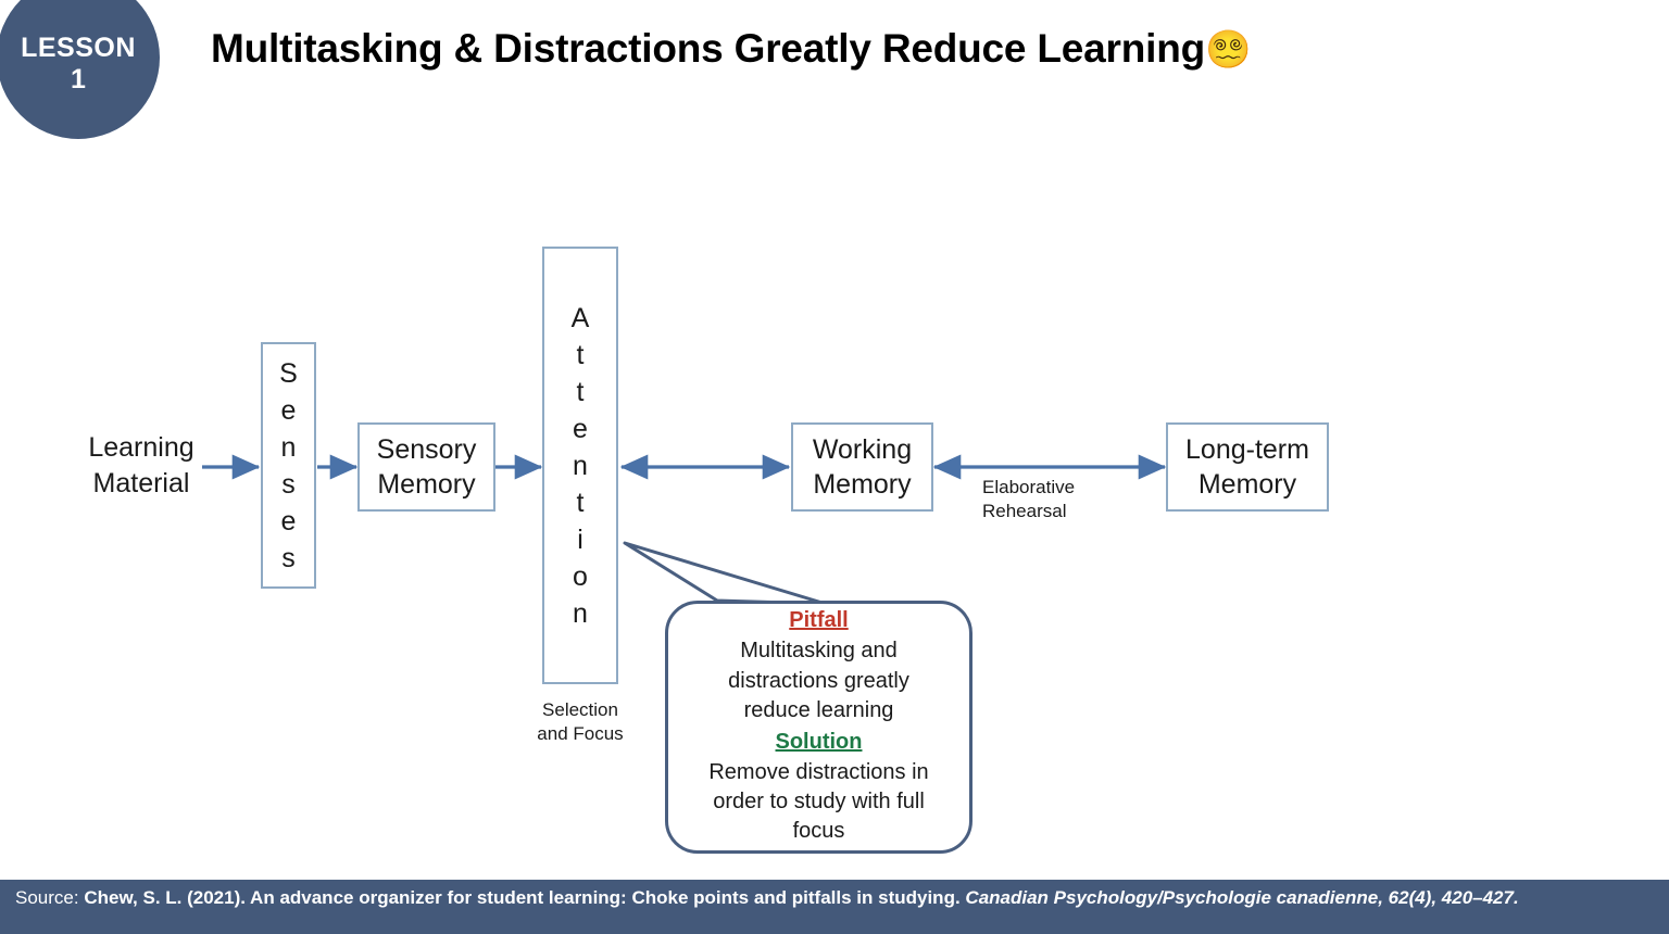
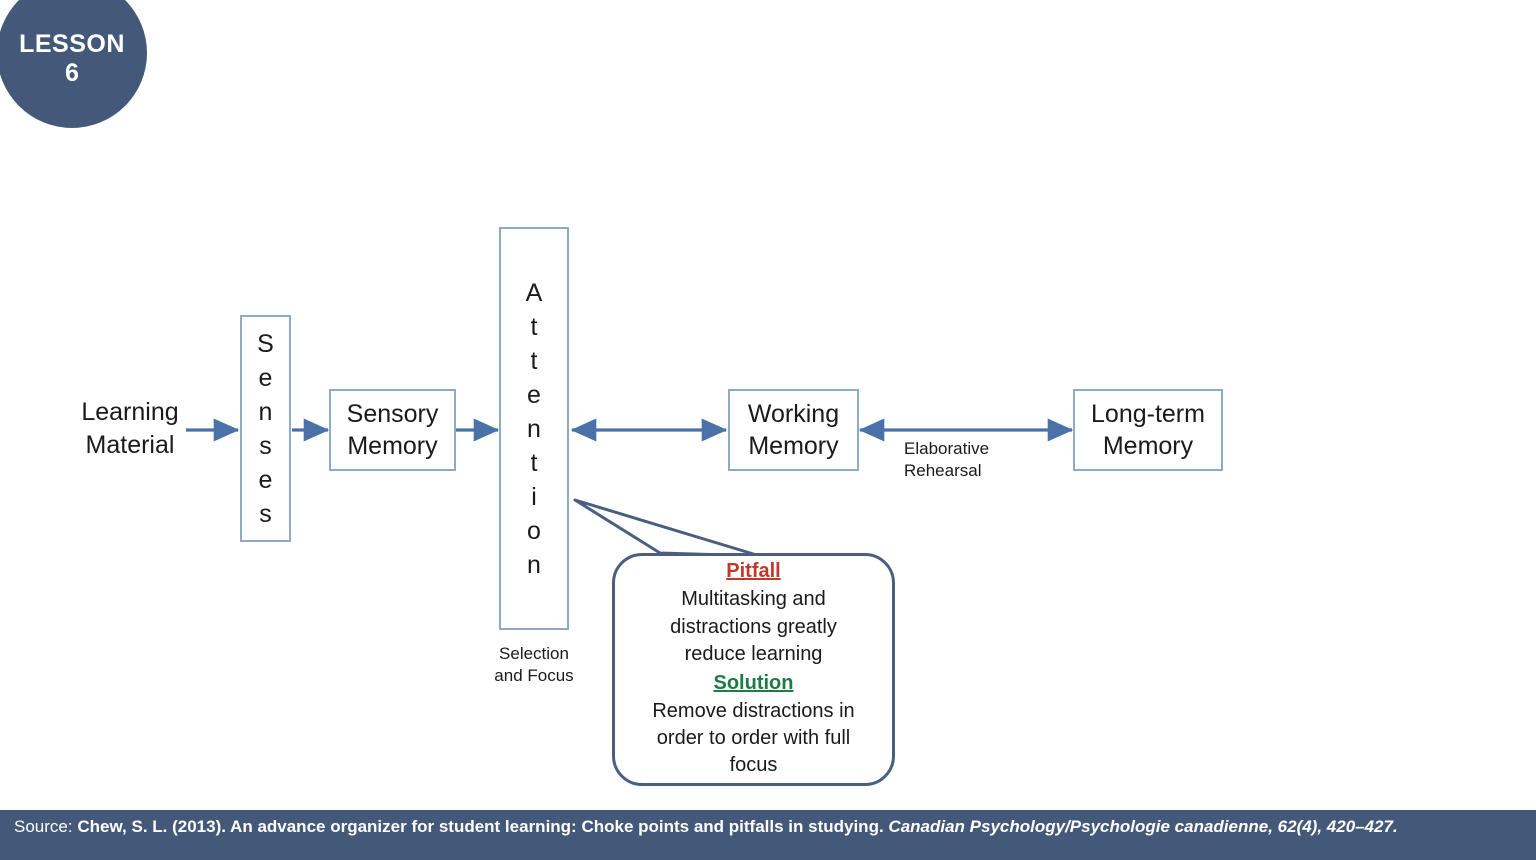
  LESSON
- 1
+ 6
- Multitasking & Distractions Greatly Reduce Learning😵‍💫
  Learning
  Material
  S
  e
  n
  s
  e
  s
  Sensory
  Memory
  A
  t
  t
  e
  n
  t
  i
  o
  n
  Selection
  and Focus
  Working
  Memory
  Elaborative
  Rehearsal
  Long-term
  Memory
  Pitfall
  Multitasking and
  distractions greatly
  reduce learning
  Solution
  Remove distractions in
- order to study with full
+ order to order with full
  focus
- Source: Chew, S. L. (2021). An advance organizer for student learning: Choke points and pitfalls in studying. Canadian Psychology/Psychologie canadienne, 62(4), 420–427.
+ Source: Chew, S. L. (2013). An advance organizer for student learning: Choke points and pitfalls in studying. Canadian Psychology/Psychologie canadienne, 62(4), 420–427.
